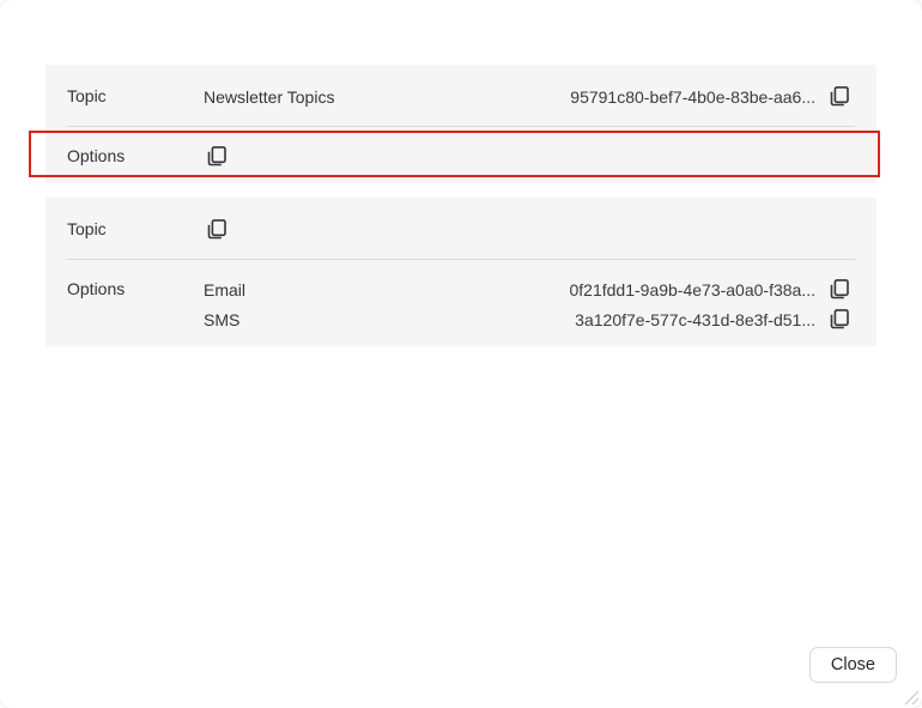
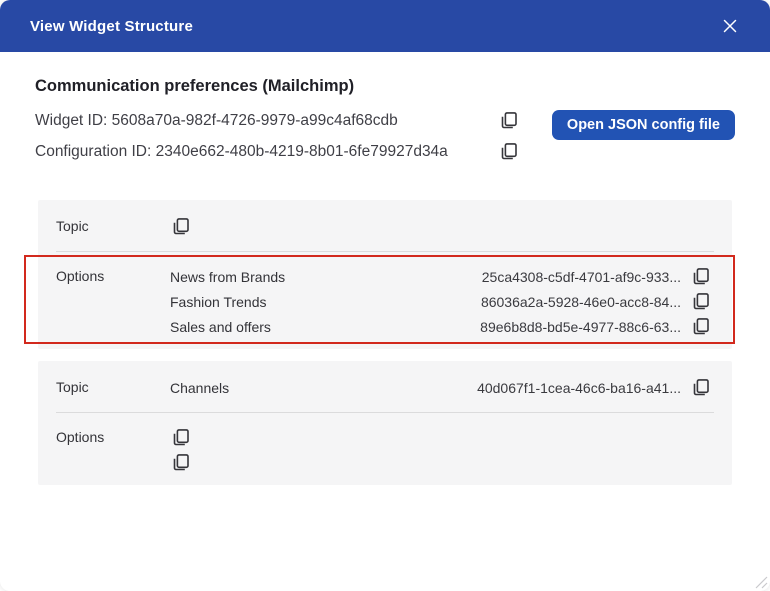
+ View Widget Structure
+ Communication preferences (Mailchimp)
+ Widget ID: 5608a70a-982f-4726-9979-a99c4af68cdb
+ Configuration ID: 2340e662-480b-4219-8b01-6fe79927d34a
+ Open JSON config file
  Topic
- Newsletter Topics
- 95791c80-bef7-4b0e-83be-aa6...
  Options
+ News from Brands
+ 25ca4308-c5df-4701-af9c-933...
+ Fashion Trends
+ 86036a2a-5928-46e0-acc8-84...
+ Sales and offers
+ 89e6b8d8-bd5e-4977-88c6-63...
  Topic
+ Channels
+ 40d067f1-1cea-46c6-ba16-a41...
  Options
- Email
- 0f21fdd1-9a9b-4e73-a0a0-f38a...
- SMS
- 3a120f7e-577c-431d-8e3f-d51...
- Close
